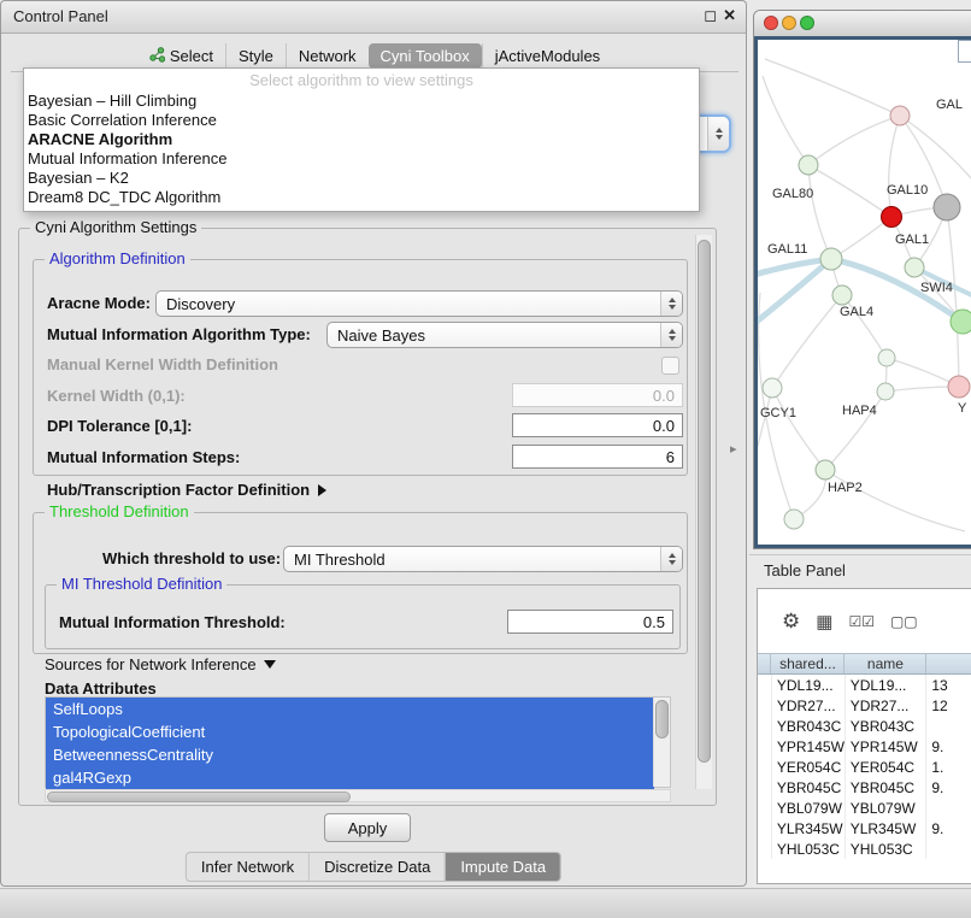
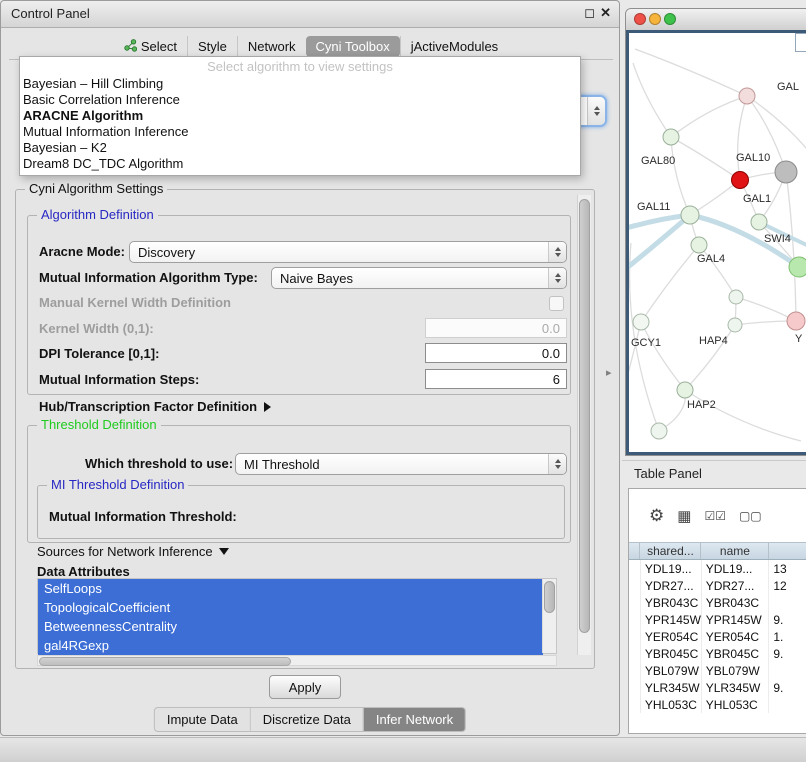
  Control Panel
  ◻
  ✕
  Select
  Style
  Network
  Cyni Toolbox
  jActiveModules
  Select algorithm to view settings
  Bayesian – Hill Climbing
  Basic Correlation Inference
  ARACNE Algorithm
  Mutual Information Inference
  Bayesian – K2
  Dream8 DC_TDC Algorithm
  Cyni Algorithm Settings
  Algorithm Definition
  Aracne Mode:
  Discovery
  Mutual Information Algorithm Type:
  Naive Bayes
  Manual Kernel Width Definition
  Kernel Width (0,1):
  0.0
  DPI Tolerance [0,1]:
  0.0
  Mutual Information Steps:
  6
  Hub/Transcription Factor Definition
  Threshold Definition
  Which threshold to use:
  MI Threshold
  MI Threshold Definition
  Mutual Information Threshold:
- 0.5
  Sources for Network Inference
  Data Attributes
  SelfLoops
  TopologicalCoefficient
  BetweennessCentrality
  gal4RGexp
  Apply
- Infer Network
+ Impute Data
  Discretize Data
- Impute Data
+ Infer Network
  GAL
  GAL80
  GAL10
  GAL11
  GAL1
  SWI4
  GAL4
  GCY1
  HAP4
  HAP2
  Y
  Table Panel
  ⚙
  ▦
  ☑☑
  ▢▢
  shared...
  name
  YDL19...
  YDL19...
  13
  YDR27...
  YDR27...
  12
  YBR043C
  YBR043C
  YPR145W
  YPR145W
  9.
  YER054C
  YER054C
  1.
  YBR045C
  YBR045C
  9.
  YBL079W
  YBL079W
  YLR345W
  YLR345W
  9.
  YHL053C
  YHL053C
  ▸
